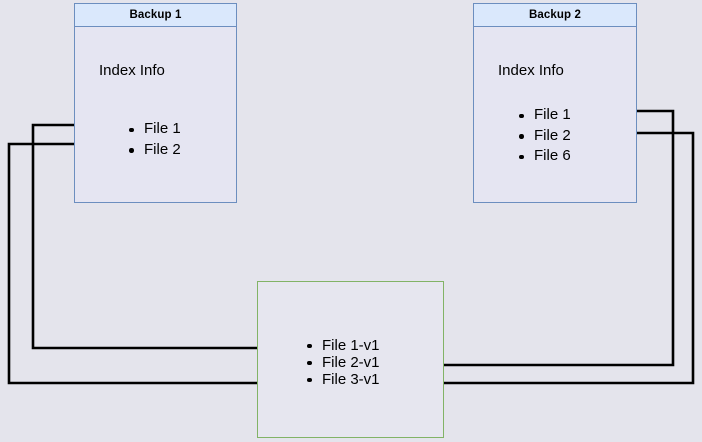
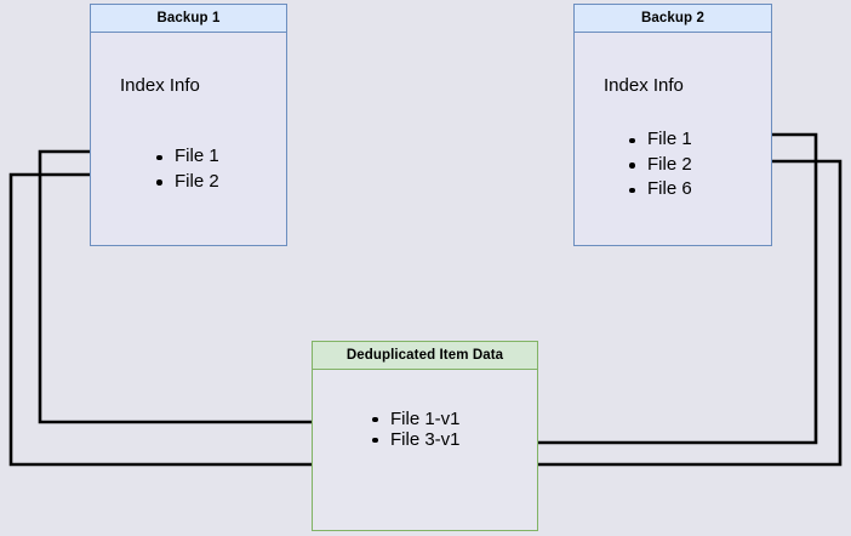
  Backup 1
  Index Info
  File 1
  File 2
  Backup 2
  Index Info
  File 1
  File 2
  File 6
+ Deduplicated Item Data
  File 1-v1
- File 2-v1
  File 3-v1
